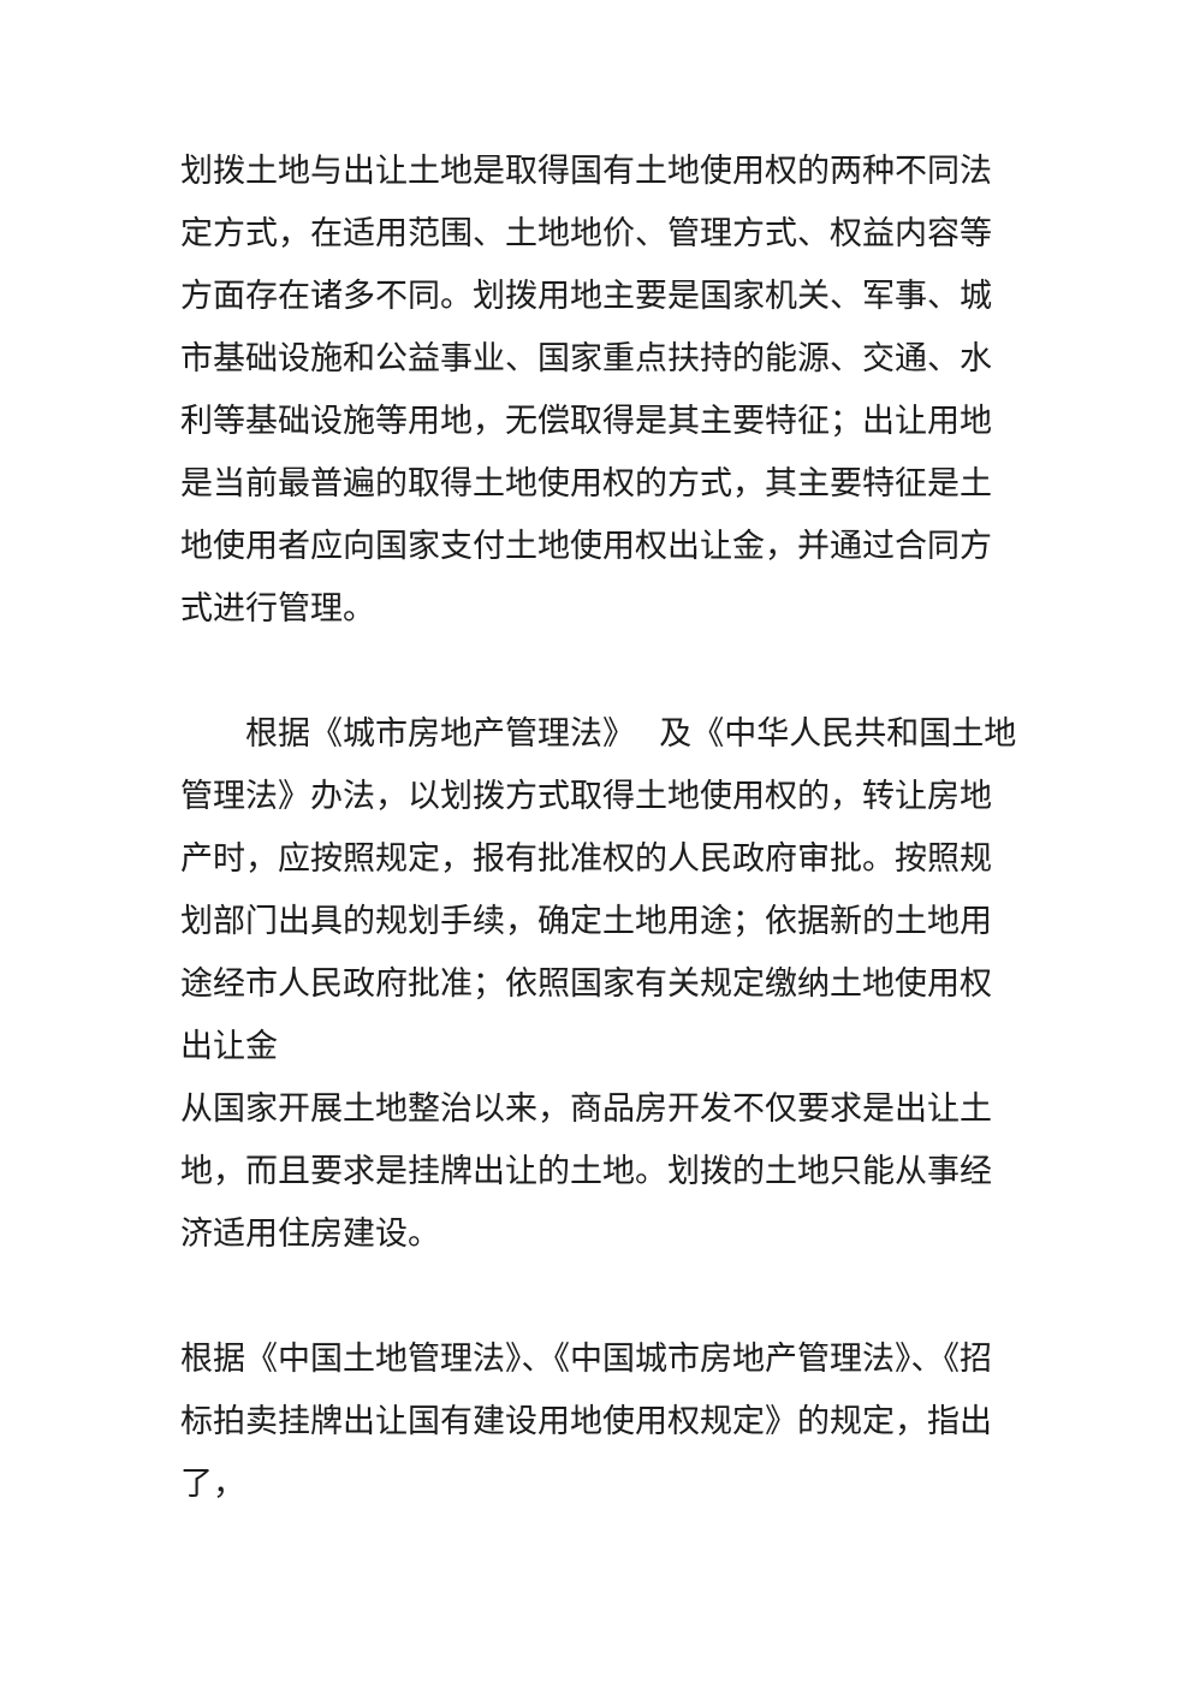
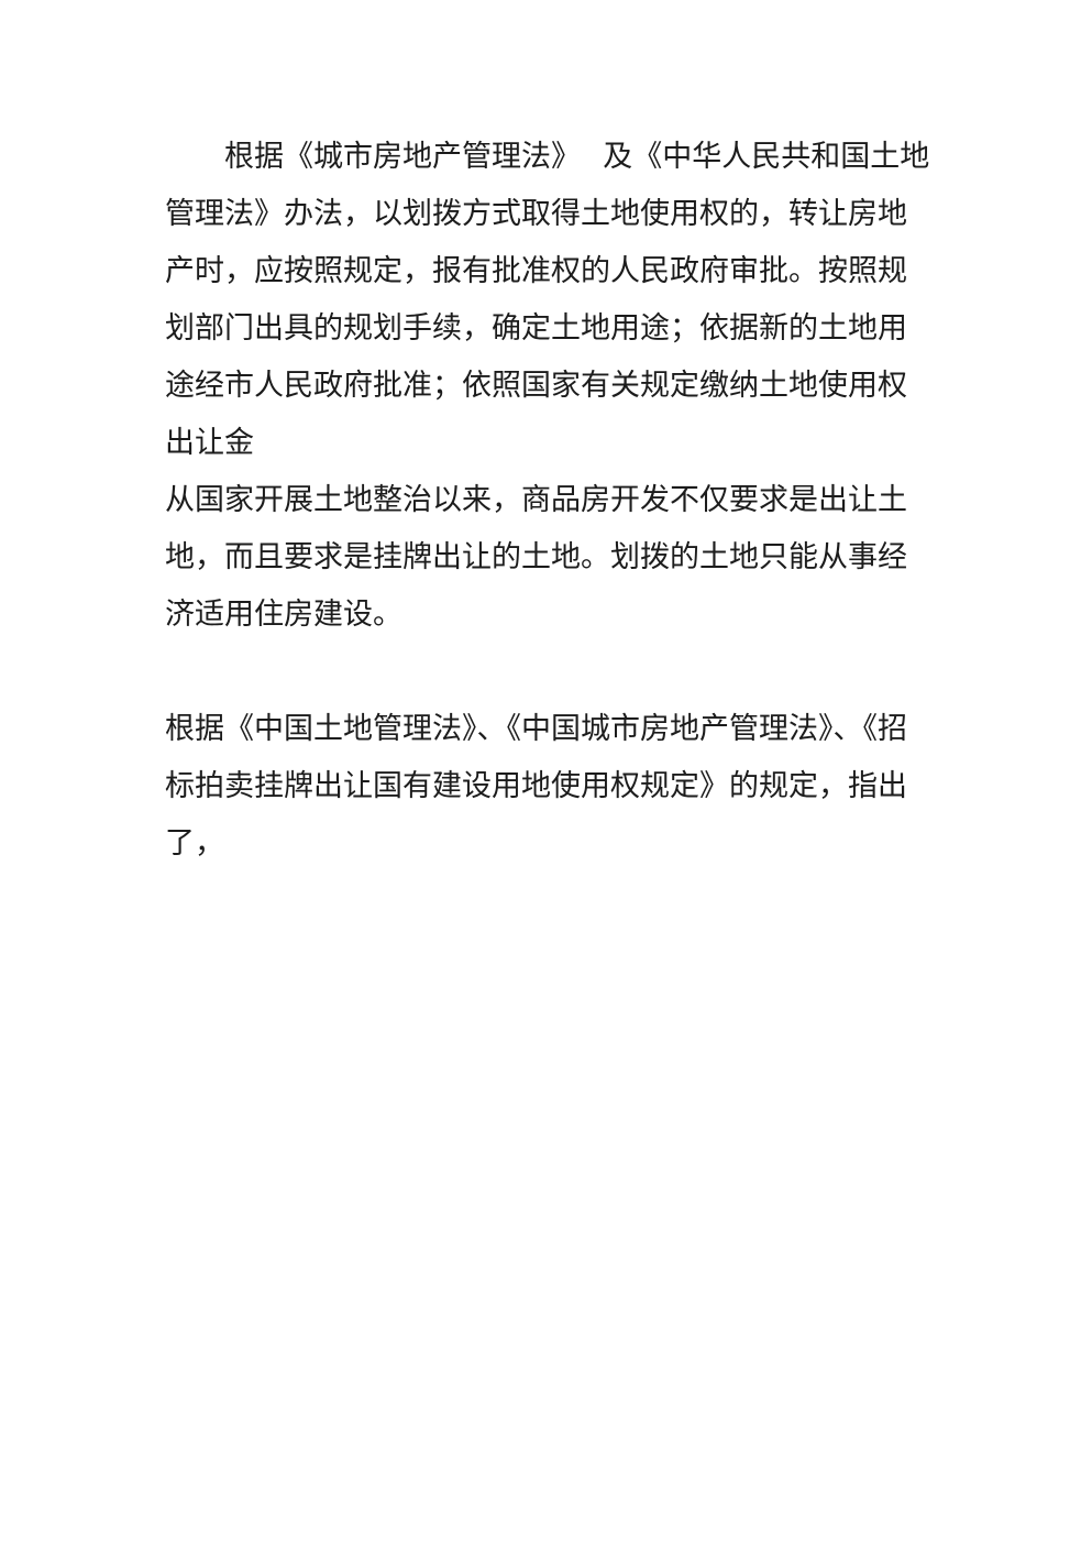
- 划拨土地与出让土地是取得国有土地使用权的两种不同法
- 定方式，在适用范围、土地地价、管理方式、权益内容等
- 方面存在诸多不同。划拨用地主要是国家机关、军事、城
- 市基础设施和公益事业、国家重点扶持的能源、交通、水
- 利等基础设施等用地，无偿取得是其主要特征；出让用地
- 是当前最普遍的取得土地使用权的方式，其主要特征是土
- 地使用者应向国家支付土地使用权出让金，并通过合同方
- 式进行管理。
  根据《城市房地产管理法》 及《中华人民共和国土地
  管理法》办法，以划拨方式取得土地使用权的，转让房地
  产时，应按照规定，报有批准权的人民政府审批。按照规
  划部门出具的规划手续，确定土地用途；依据新的土地用
  途经市人民政府批准；依照国家有关规定缴纳土地使用权
  出让金
  从国家开展土地整治以来，商品房开发不仅要求是出让土
  地，而且要求是挂牌出让的土地。划拨的土地只能从事经
  济适用住房建设。
  根据《中国土地管理法》、《中国城市房地产管理法》、《招
  标拍卖挂牌出让国有建设用地使用权规定》的规定，指出
  了，
